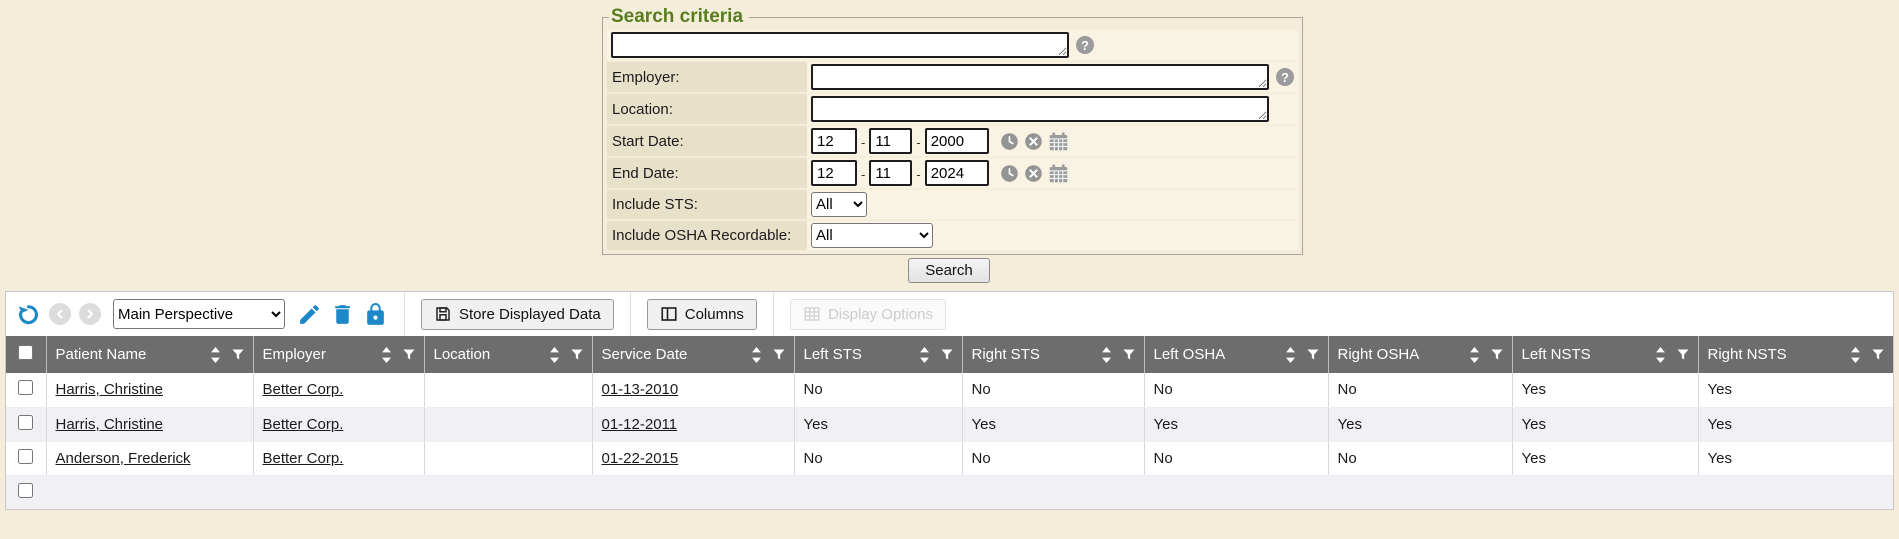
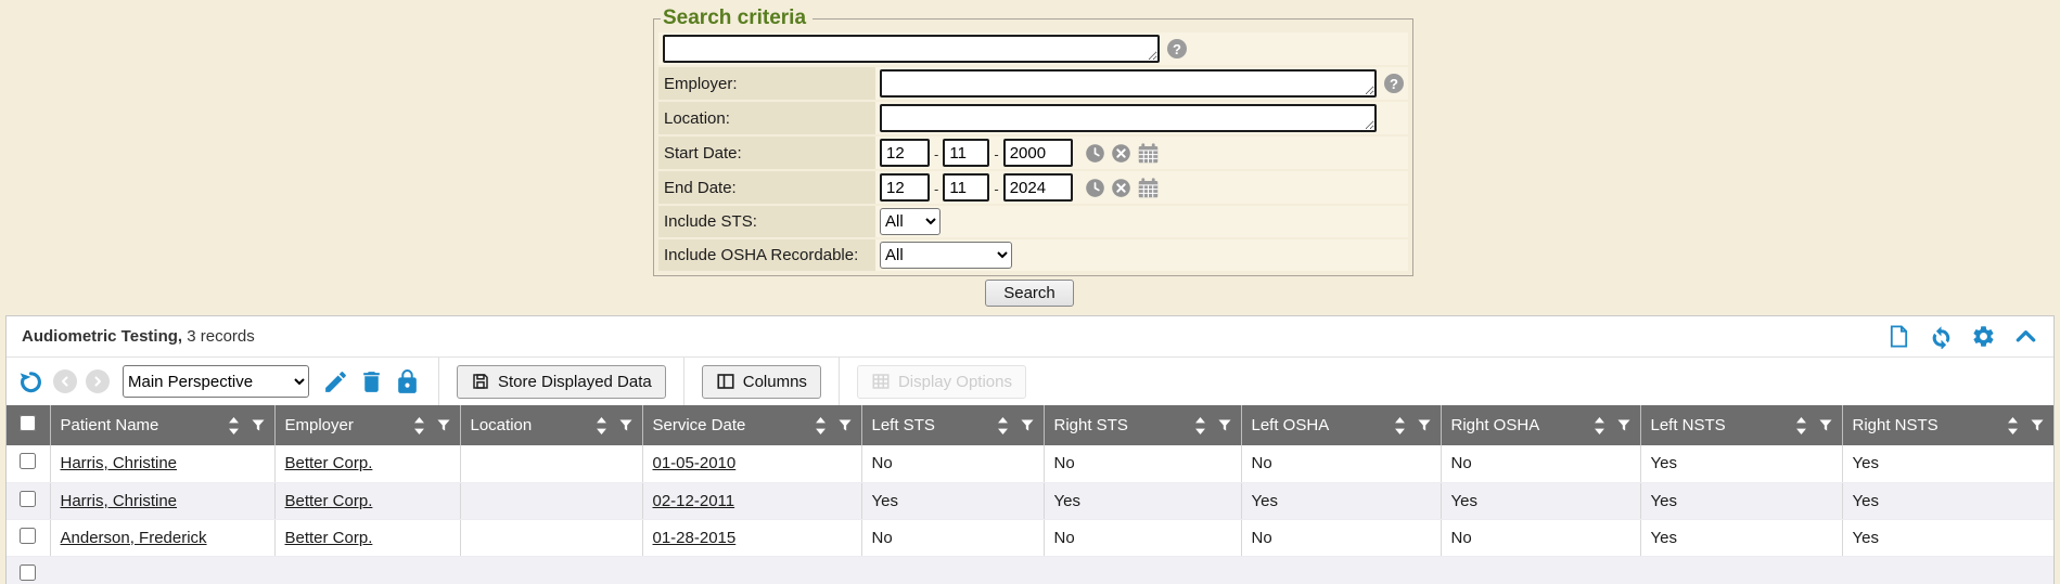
  Search criteria
  ?
  Employer:
  ?
  Location:
  Start Date:
  12
  -
  11
  -
  2000
  End Date:
  12
  -
  11
  -
  2024
  Include STS:
  All
  Include OSHA Recordable:
  All
  Search
+ Audiometric Testing,
+ 3 records
  Main Perspective
  Store Displayed Data
  Columns
  Display Options
  	Patient Name	Employer	Location	Service Date	Left STS	Right STS	Left OSHA	Right OSHA	Left NSTS	Right NSTS
- 	Harris, Christine	Better Corp.		01-13-2010	No	No	No	No	Yes	Yes
+ 	Harris, Christine	Better Corp.		01-05-2010	No	No	No	No	Yes	Yes
- 	Harris, Christine	Better Corp.		01-12-2011	Yes	Yes	Yes	Yes	Yes	Yes
+ 	Harris, Christine	Better Corp.		02-12-2011	Yes	Yes	Yes	Yes	Yes	Yes
- 	Anderson, Frederick	Better Corp.		01-22-2015	No	No	No	No	Yes	Yes
+ 	Anderson, Frederick	Better Corp.		01-28-2015	No	No	No	No	Yes	Yes
